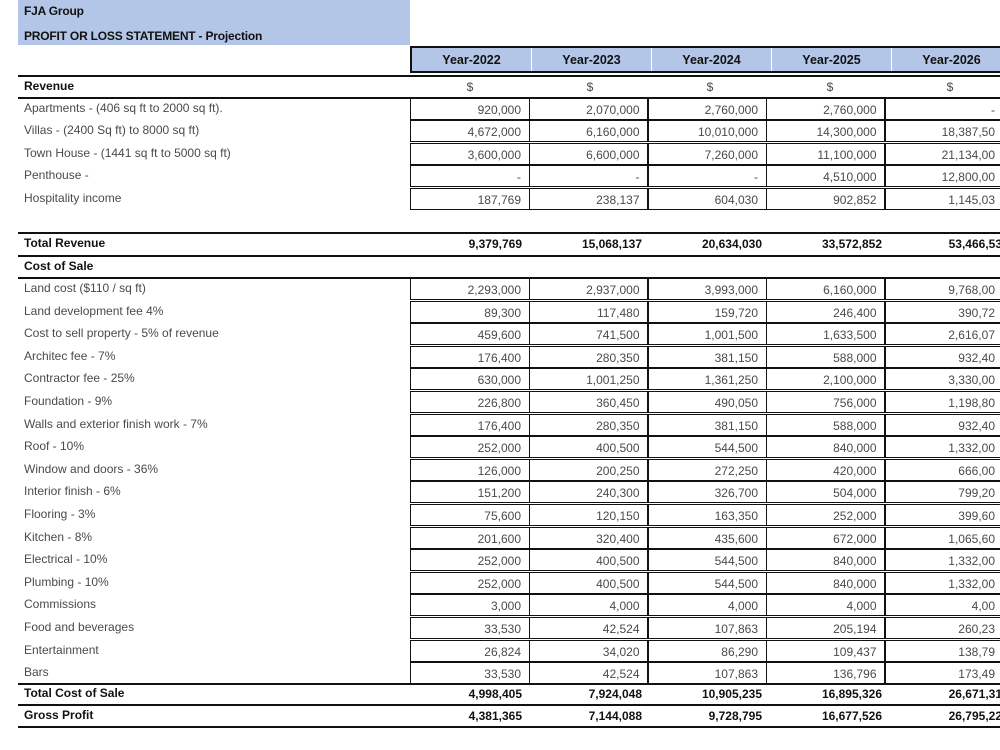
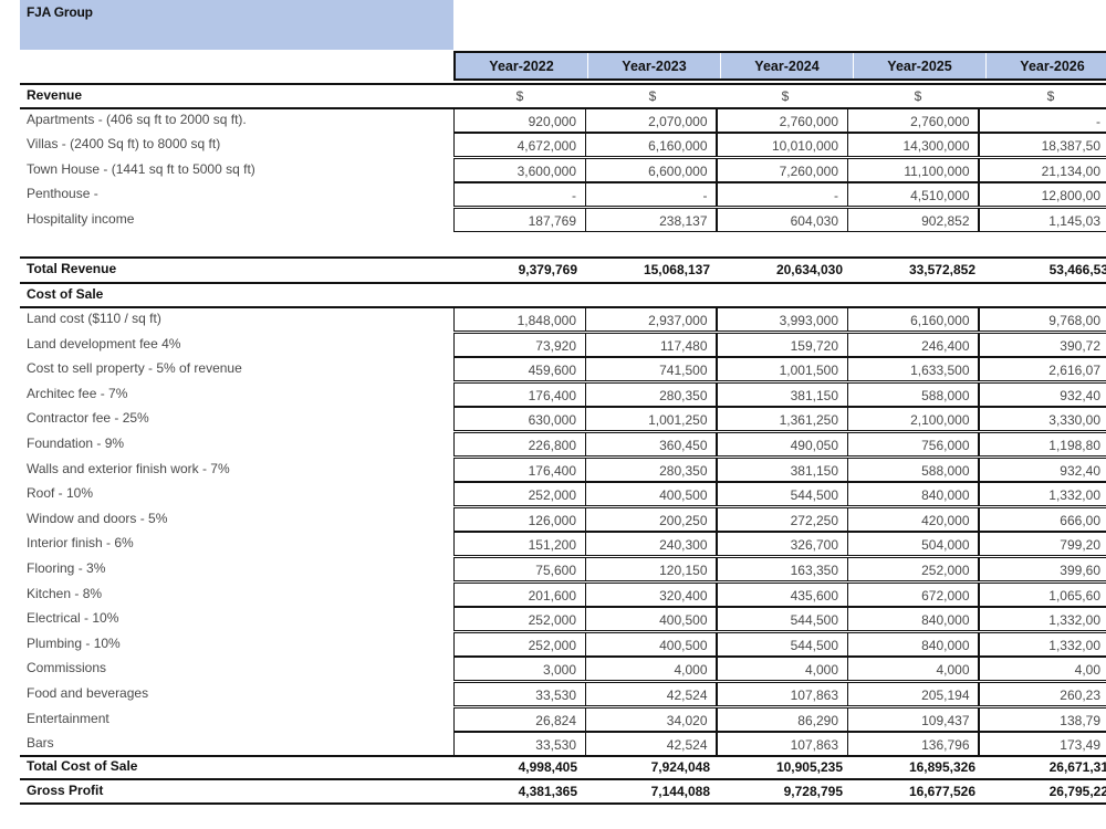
  FJA Group
- PROFIT OR LOSS STATEMENT - Projection
  Year-2022
  Year-2023
  Year-2024
  Year-2025
  Year-2026
  Revenue
  $
  $
  $
  $
  $
  Apartments - (406 sq ft to 2000 sq ft).
  920,000
  2,070,000
  2,760,000
  2,760,000
  -
  Villas - (2400 Sq ft) to 8000 sq ft)
  4,672,000
  6,160,000
  10,010,000
  14,300,000
  18,387,50
  Town House - (1441 sq ft to 5000 sq ft)
  3,600,000
  6,600,000
  7,260,000
  11,100,000
  21,134,00
  Penthouse -
  -
  -
  -
  4,510,000
  12,800,00
  Hospitality income
  187,769
  238,137
  604,030
  902,852
  1,145,03
  Total Revenue
  9,379,769
  15,068,137
  20,634,030
  33,572,852
  53,466,53
  Cost of Sale
  Land cost ($110 / sq ft)
- 2,293,000
+ 1,848,000
  2,937,000
  3,993,000
  6,160,000
  9,768,00
  Land development fee 4%
- 89,300
+ 73,920
  117,480
  159,720
  246,400
  390,72
  Cost to sell property - 5% of revenue
  459,600
  741,500
  1,001,500
  1,633,500
  2,616,07
  Architec fee - 7%
  176,400
  280,350
  381,150
  588,000
  932,40
  Contractor fee - 25%
  630,000
  1,001,250
  1,361,250
  2,100,000
  3,330,00
  Foundation - 9%
  226,800
  360,450
  490,050
  756,000
  1,198,80
  Walls and exterior finish work - 7%
  176,400
  280,350
  381,150
  588,000
  932,40
  Roof - 10%
  252,000
  400,500
  544,500
  840,000
  1,332,00
- Window and doors - 36%
+ Window and doors - 5%
  126,000
  200,250
  272,250
  420,000
  666,00
  Interior finish - 6%
  151,200
  240,300
  326,700
  504,000
  799,20
  Flooring - 3%
  75,600
  120,150
  163,350
  252,000
  399,60
  Kitchen - 8%
  201,600
  320,400
  435,600
  672,000
  1,065,60
  Electrical - 10%
  252,000
  400,500
  544,500
  840,000
  1,332,00
  Plumbing - 10%
  252,000
  400,500
  544,500
  840,000
  1,332,00
  Commissions
  3,000
  4,000
  4,000
  4,000
  4,00
  Food and beverages
  33,530
  42,524
  107,863
  205,194
  260,23
  Entertainment
  26,824
  34,020
  86,290
  109,437
  138,79
  Bars
  33,530
  42,524
  107,863
  136,796
  173,49
  Total Cost of Sale
  4,998,405
  7,924,048
  10,905,235
  16,895,326
  26,671,31
  Gross Profit
  4,381,365
  7,144,088
  9,728,795
  16,677,526
  26,795,22
